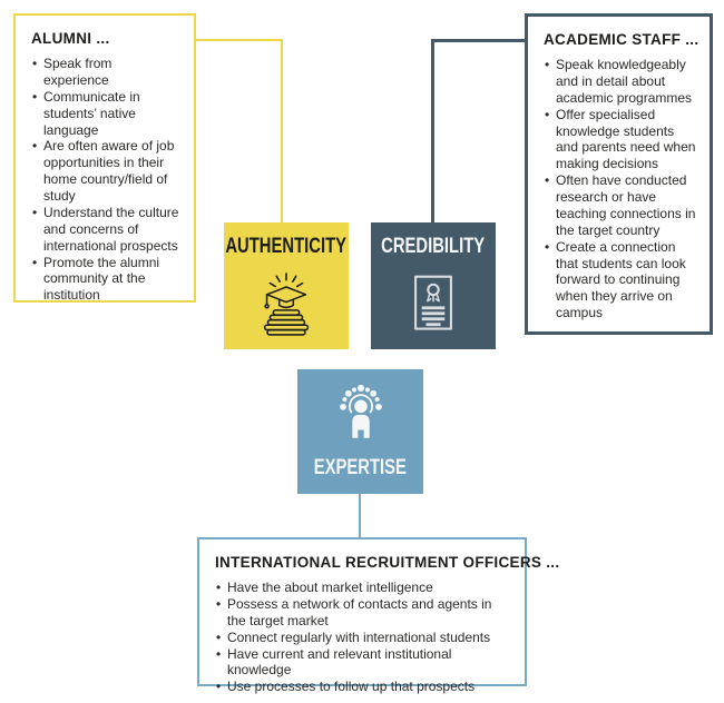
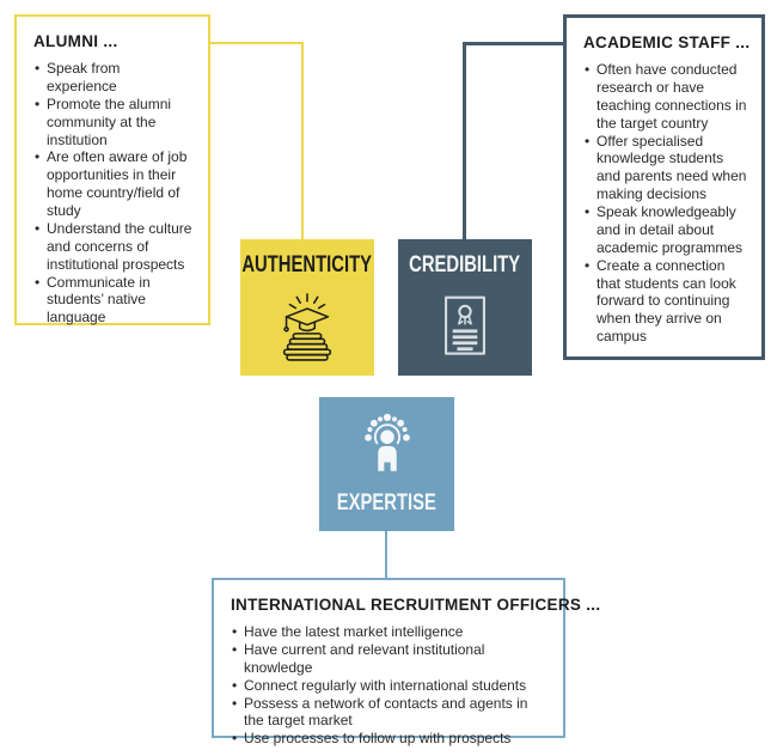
  ALUMNI ...
  Speak from experience
- Communicate in students’ native language
+ Promote the alumni community at the institution
  Are often aware of job opportunities in their home country/field of study
- Understand the culture and concerns of international prospects
+ Understand the culture and concerns of institutional prospects
- Promote the alumni community at the institution
+ Communicate in students’ native language
  ACADEMIC STAFF ...
- Speak knowledgeably and in detail about academic programmes
+ Often have conducted research or have teaching connections in the target country
  Offer specialised knowledge students and parents need when making decisions
- Often have conducted research or have teaching connections in the target country
+ Speak knowledgeably and in detail about academic programmes
  Create a connection that students can look forward to continuing when they arrive on campus
  AUTHENTICITY
  CREDIBILITY
  EXPERTISE
  INTERNATIONAL RECRUITMENT OFFICERS ...
- Have the about market intelligence
+ Have the latest market intelligence
- Possess a network of contacts and agents in the target market
+ Have current and relevant institutional knowledge
  Connect regularly with international students
- Have current and relevant institutional knowledge
+ Possess a network of contacts and agents in the target market
- Use processes to follow up that prospects
+ Use processes to follow up with prospects
